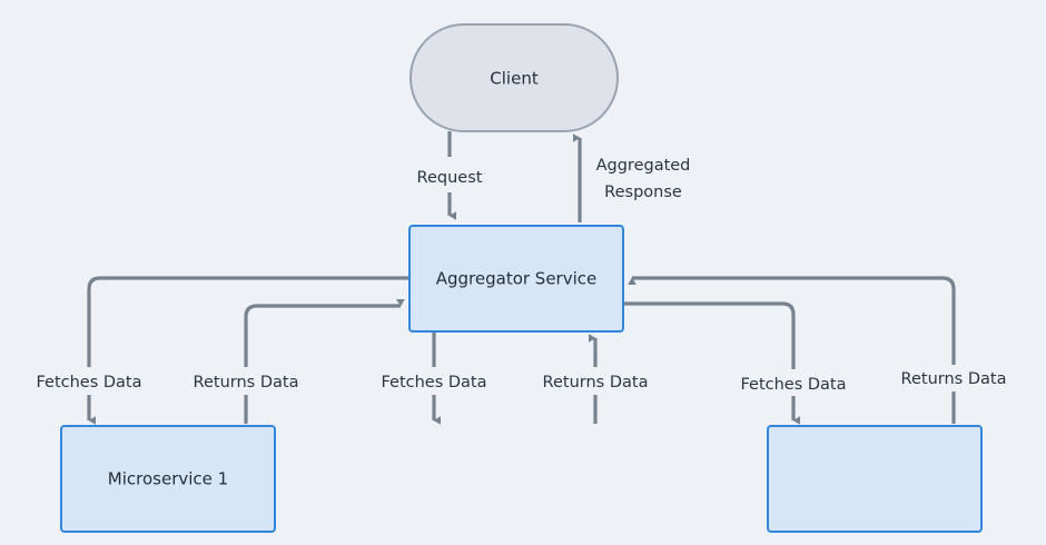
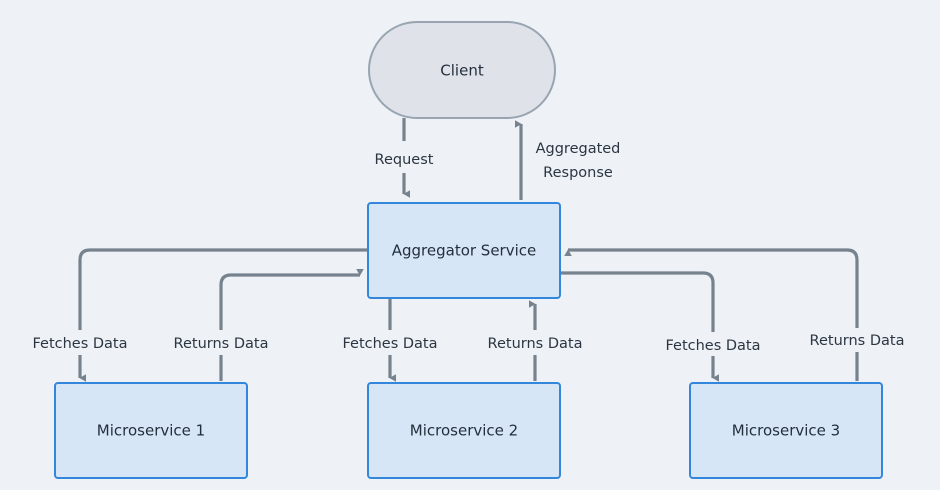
  Request
  Aggregated
  Response
  Fetches Data
  Returns Data
  Fetches Data
  Returns Data
  Fetches Data
  Returns Data
  Client
  Aggregator Service
  Microservice 1
+ Microservice 2
+ Microservice 3
